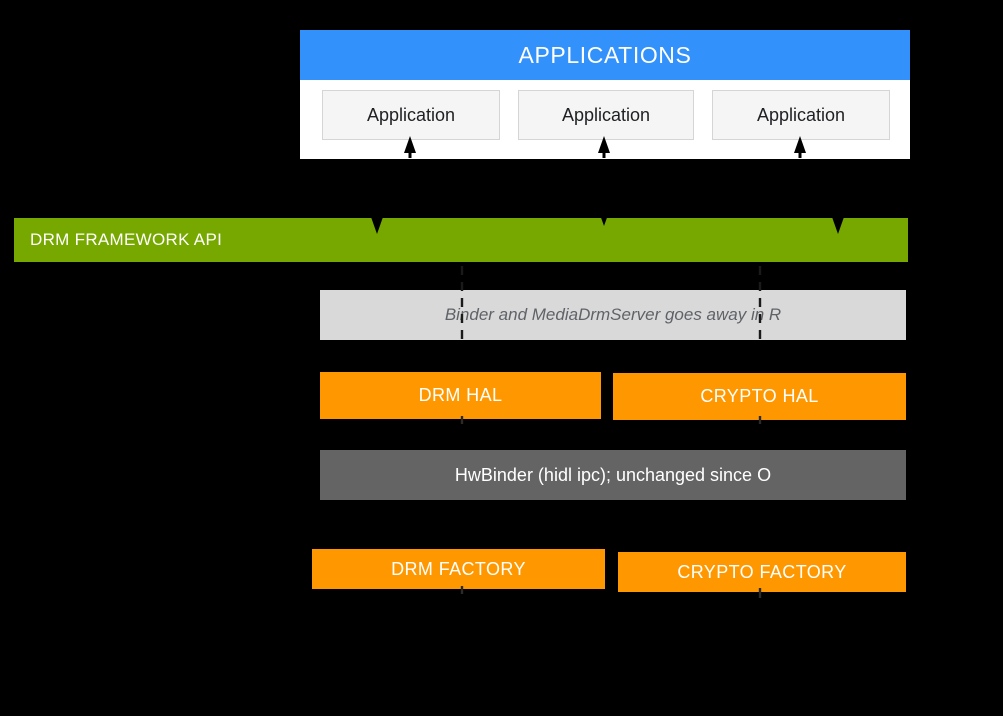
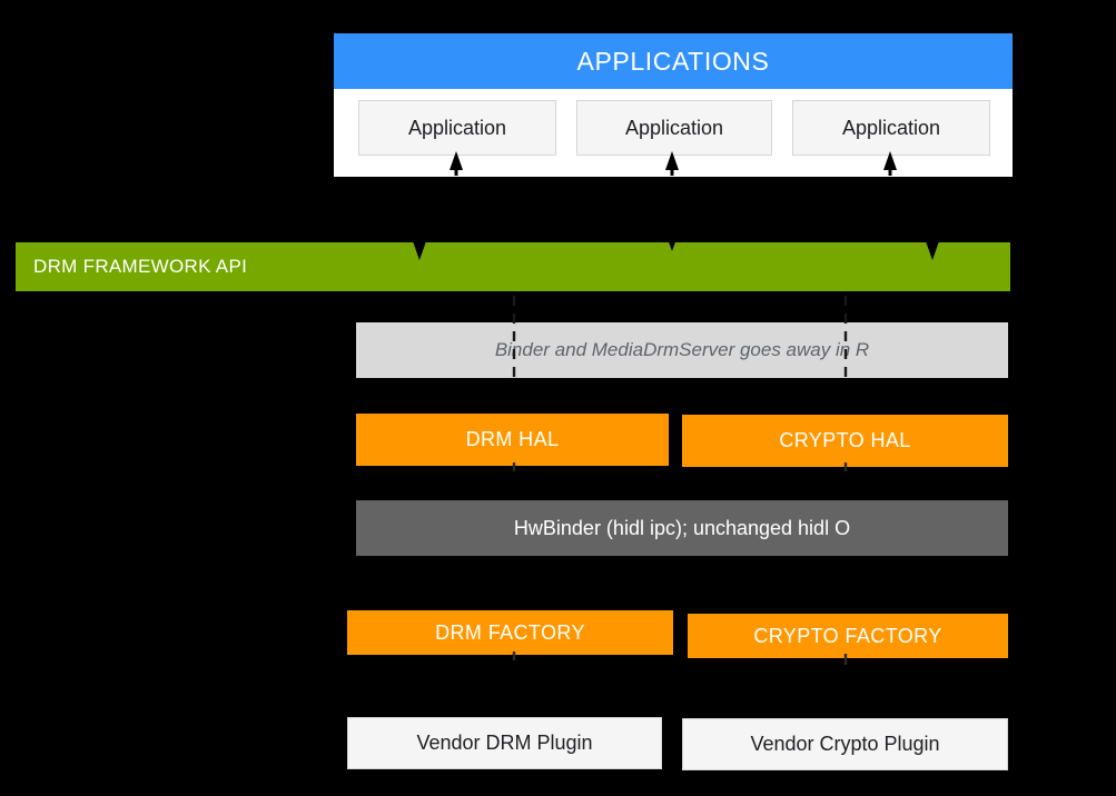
  APPLICATIONS
  Application
  Application
  Application
  DRM FRAMEWORK API
  Binder and MediaDrmServer goes away i R
  DRM HAL
  CRYPTO HAL
- HwBinder (hidl ipc); unchanged since O
+ HwBinder (hidl ipc); unchanged hidl O
  DRM FACTORY
  CRYPTO FACTORY
+ Vendor DRM Plugin
+ Vendor Crypto Plugin
